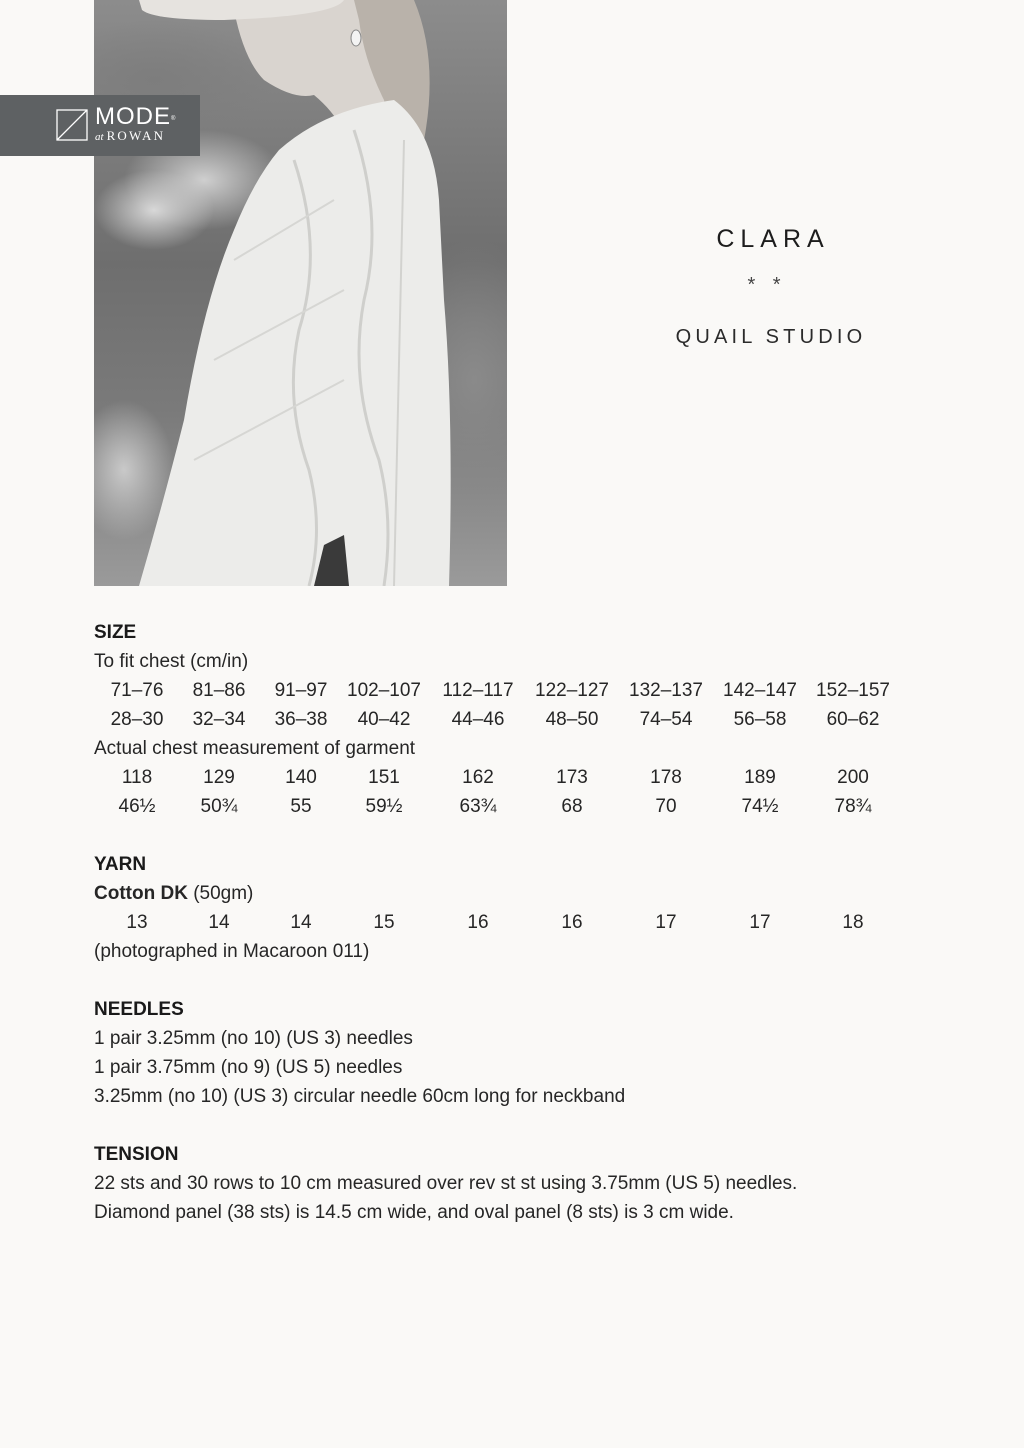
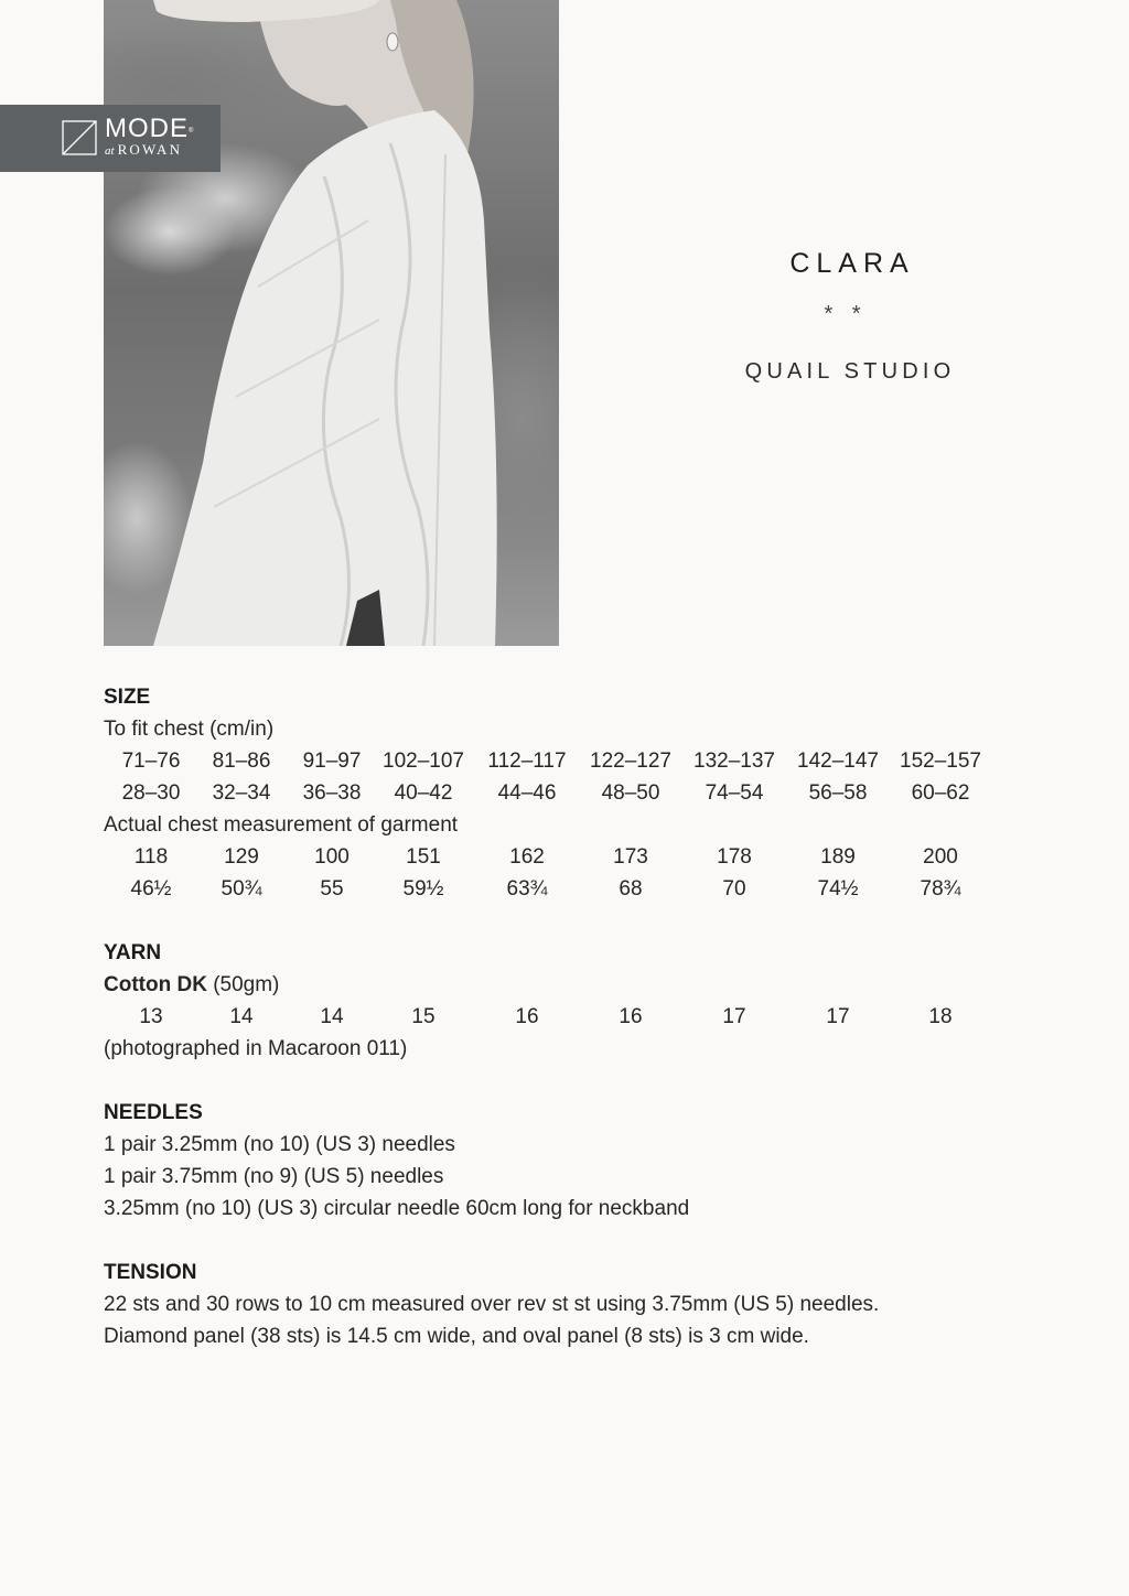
  MODE
  at ROWAN
  CLARA
  * *
  QUAIL STUDIO
  SIZE
  To fit chest (cm/in)
  71–76
  81–86
  91–97
  102–107
  112–117
  122–127
  132–137
  142–147
  152–157
  28–30
  32–34
  36–38
  40–42
  44–46
  48–50
  74–54
  56–58
  60–62
  Actual chest measurement of garment
  118
  129
- 140
+ 100
  151
  162
  173
  178
  189
  200
  46½
  50¾
  55
  59½
  63¾
  68
  70
  74½
  78¾
  YARN
  Cotton DK (50gm)
  13
  14
  14
  15
  16
  16
  17
  17
  18
  (photographed in Macaroon 011)
  NEEDLES
  1 pair 3.25mm (no 10) (US 3) needles
  1 pair 3.75mm (no 9) (US 5) needles
  3.25mm (no 10) (US 3) circular needle 60cm long for neckband
  TENSION
  22 sts and 30 rows to 10 cm measured over rev st st using 3.75mm (US 5) needles.
  Diamond panel (38 sts) is 14.5 cm wide, and oval panel (8 sts) is 3 cm wide.
